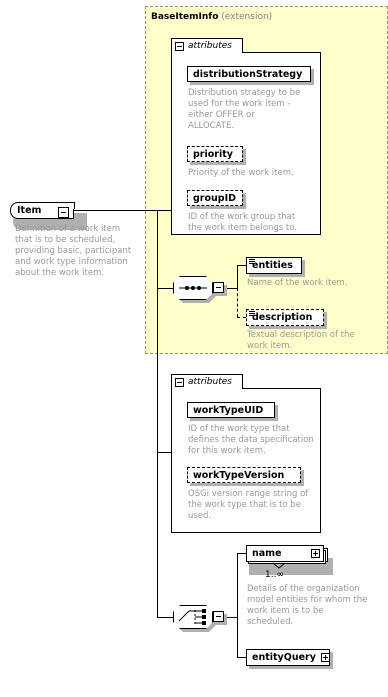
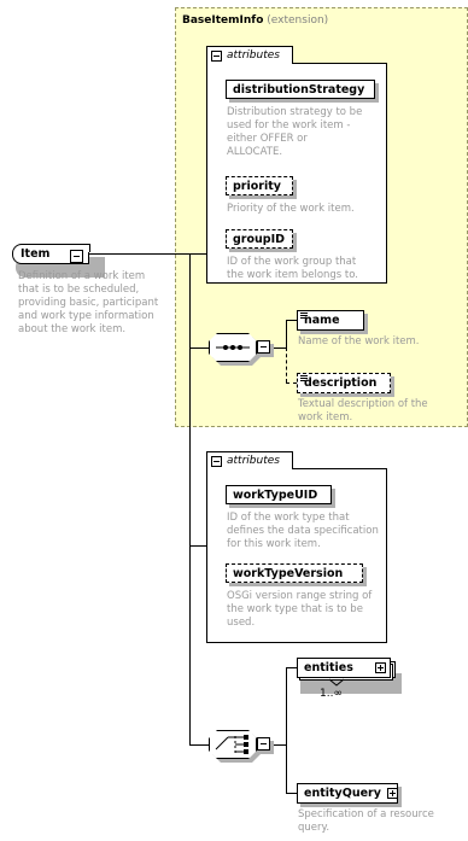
  BaseItemInfo (extension)
  Item
  Definition of a work item
  that is to be scheduled,
  providing basic, participant
  and work type information
  about the work item.
  attributes
  distributionStrategy
  Distribution strategy to be
  used for the work item -
  either OFFER or
  ALLOCATE.
  priority
  Priority of the work item.
  groupID
  ID of the work group that
  the work item belongs to.
- entities
+ name
  Name of the work item.
  description
  Textual description of the
  work item.
  attributes
  workTypeUID
  ID of the work type that
  defines the data specification
  for this work item.
  workTypeVersion
  OSGi version range string of
  the work type that is to be
  used.
- name
+ entities
  1..∞
- Details of the organization
- model entities for whom the
- work item is to be
- scheduled.
  entityQuery
+ Specification of a resource
+ query.
